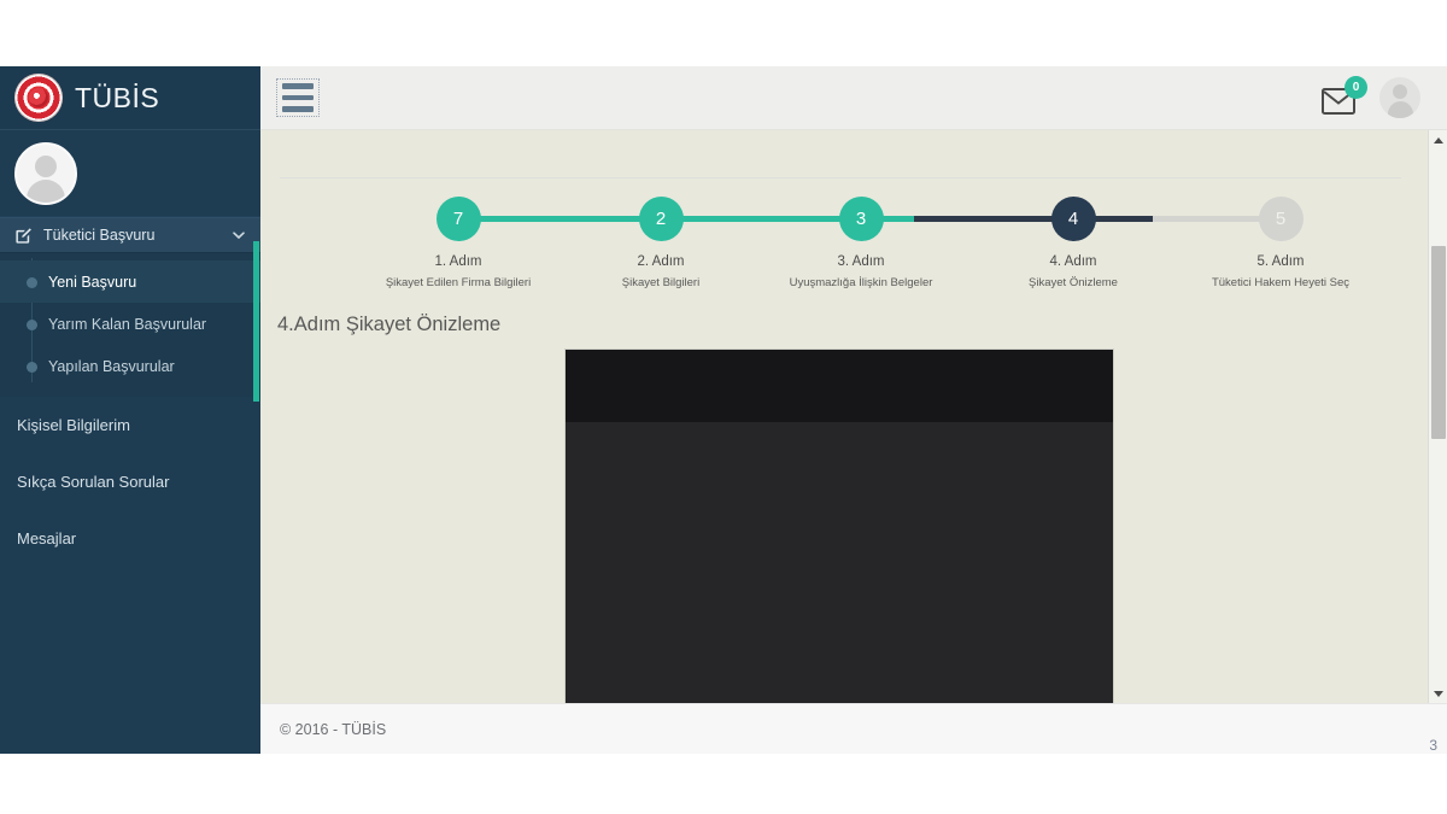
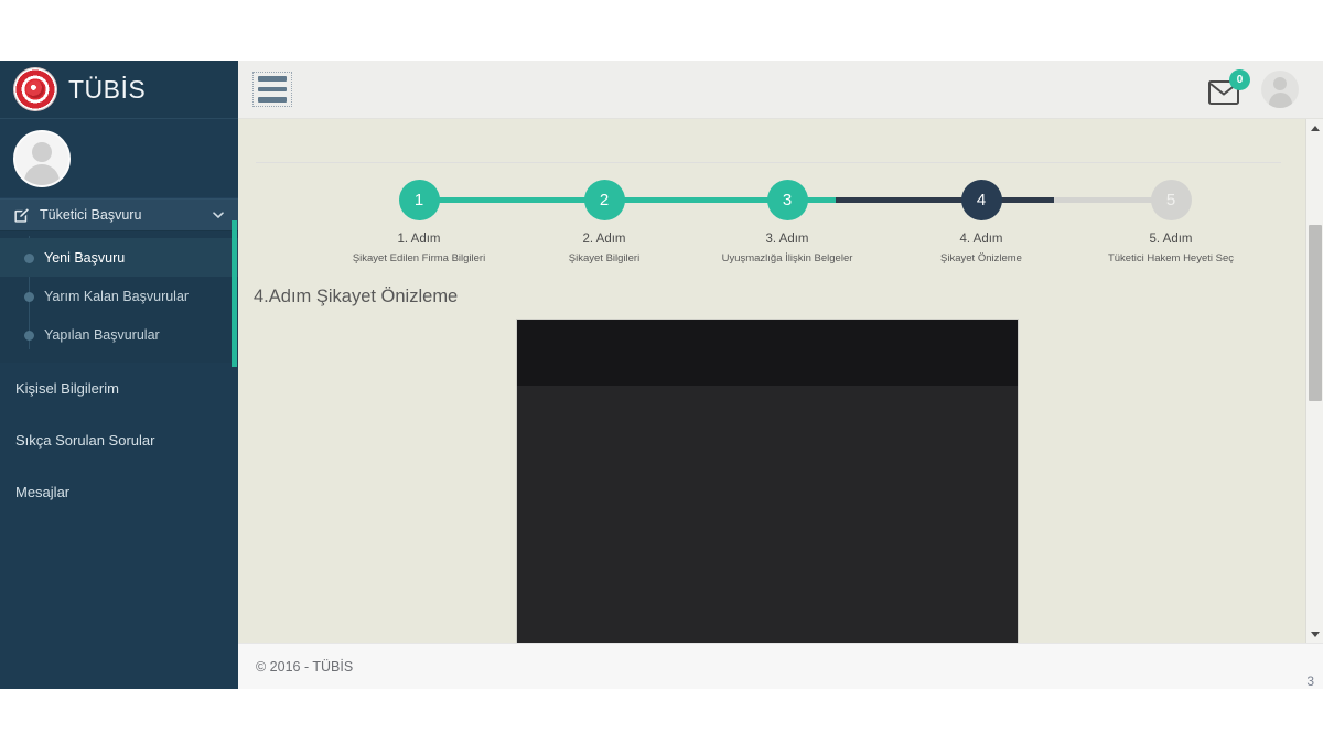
  TÜBİS
  Tüketici Başvuru
  Yeni Başvuru
  Yarım Kalan Başvurular
  Yapılan Başvurular
  Kişisel Bilgilerim
  Sıkça Sorulan Sorular
  Mesajlar
  0
- 7
+ 1
  1. Adım
  Şikayet Edilen Firma Bilgileri
  2
  2. Adım
  Şikayet Bilgileri
  3
  3. Adım
  Uyuşmazlığa İlişkin Belgeler
  4
  4. Adım
  Şikayet Önizleme
  5
  5. Adım
  Tüketici Hakem Heyeti Seç
  4.Adım Şikayet Önizleme
  © 2016 - TÜBİS
  3
